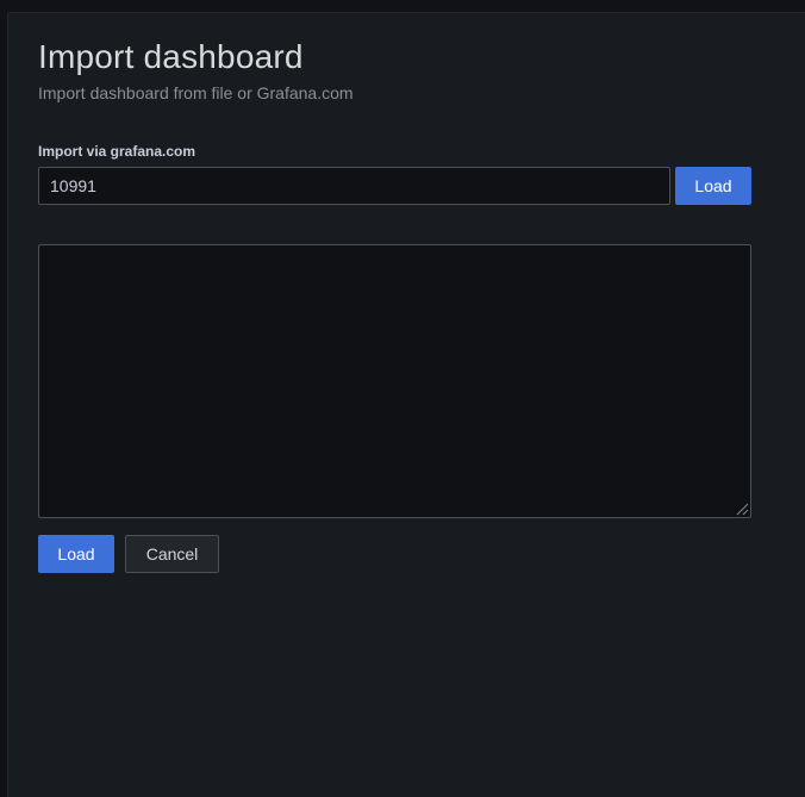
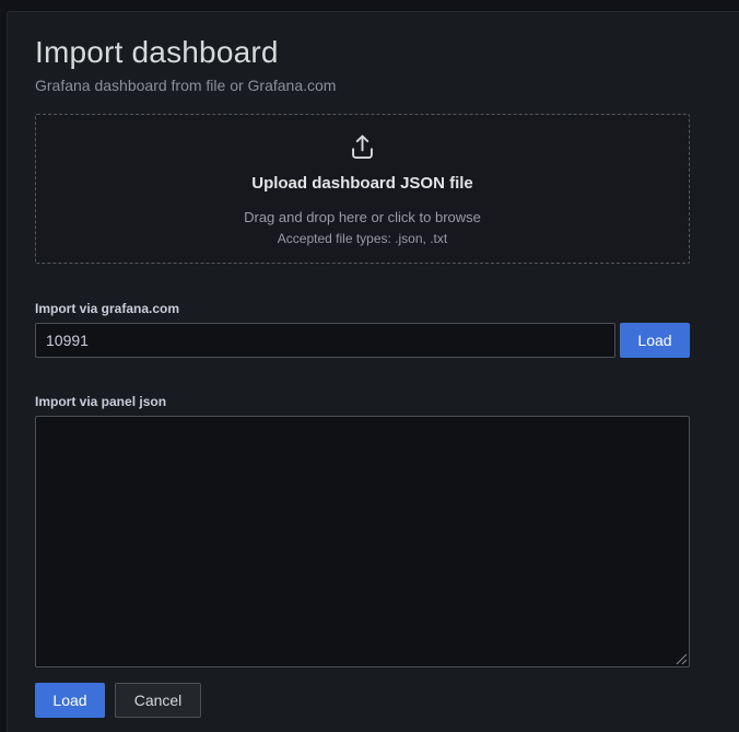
  Import dashboard
- Import dashboard from file or Grafana.com
+ Grafana dashboard from file or Grafana.com
+ Upload dashboard JSON file
+ Drag and drop here or click to browse
+ Accepted file types: .json, .txt
  Import via grafana.com
  10991
  Load
+ Import via panel json
  Load
  Cancel
